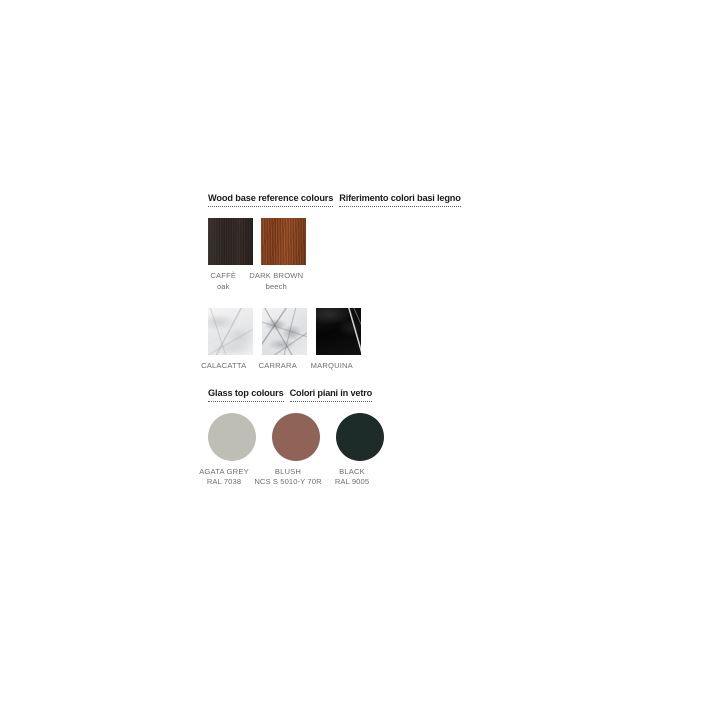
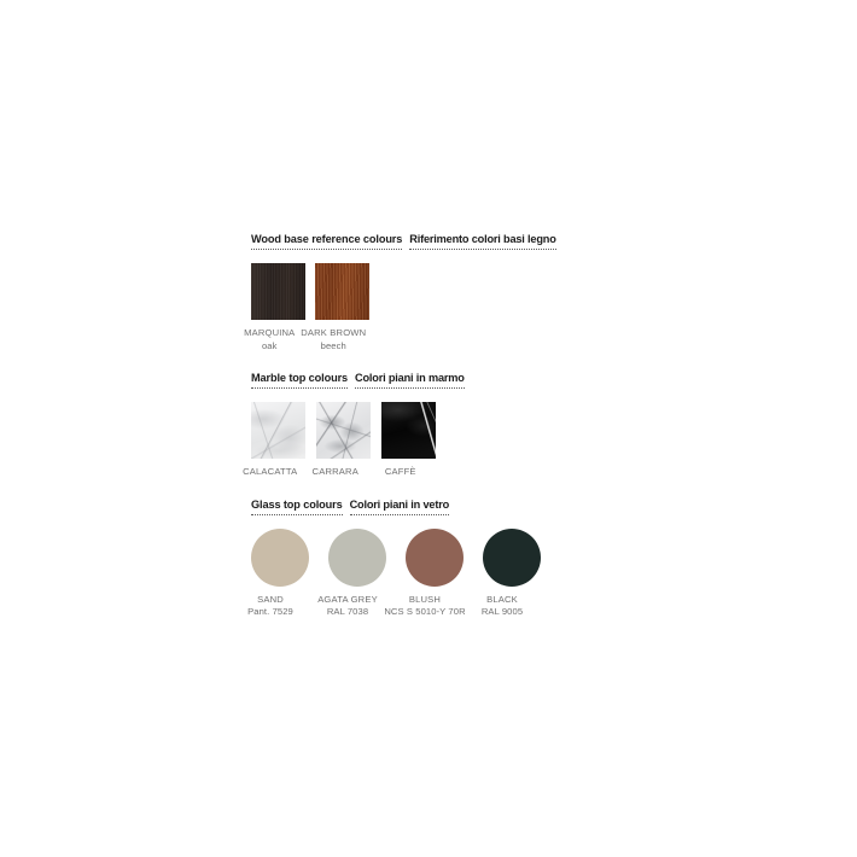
  Wood base reference colours
  Riferimento colori basi legno
- CAFFÈ
+ MARQUINA
  oak
  DARK BROWN
  beech
+ Marble top colours
+ Colori piani in marmo
  CALACATTA
  CARRARA
- MARQUINA
+ CAFFÈ
  Glass top colours
  Colori piani in vetro
+ SAND
+ Pant. 7529
  AGATA GREY
  RAL 7038
  BLUSH
  NCS S 5010-Y 70R
  BLACK
  RAL 9005
